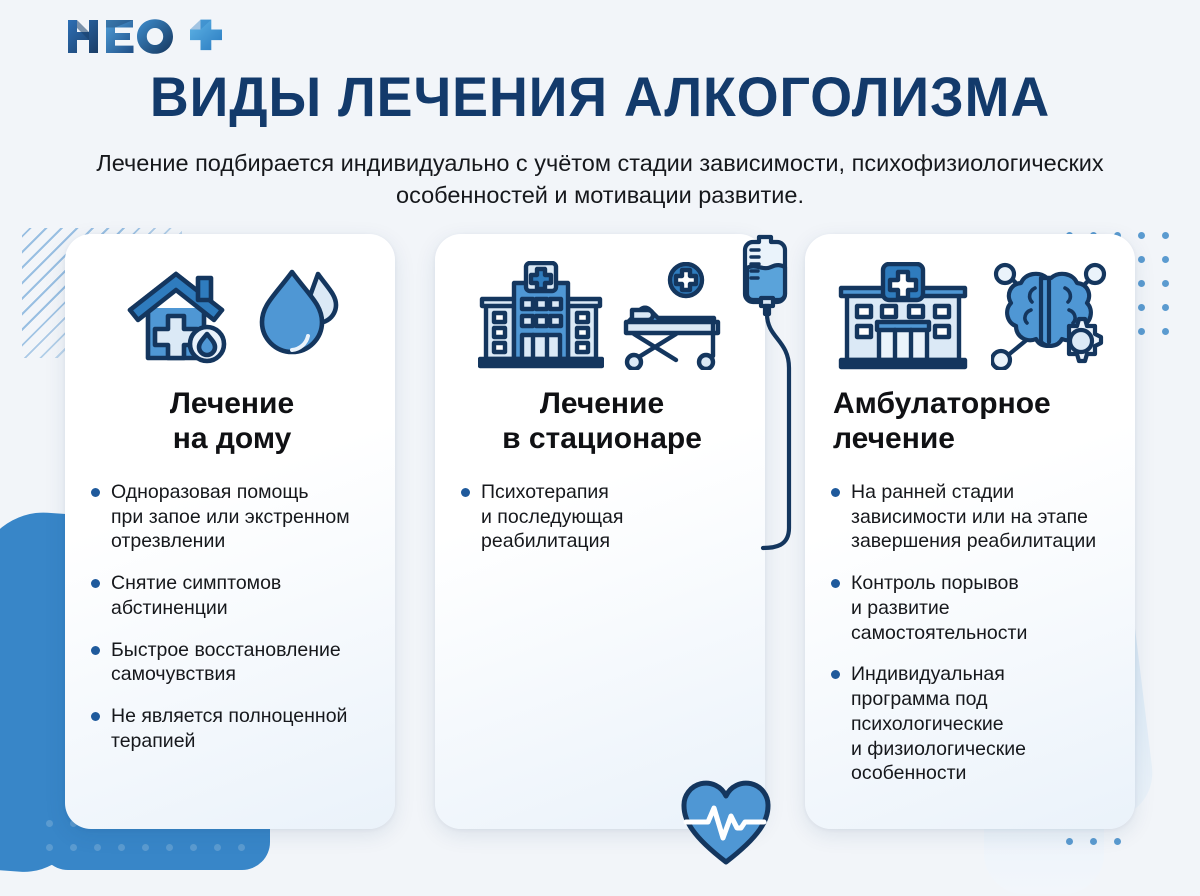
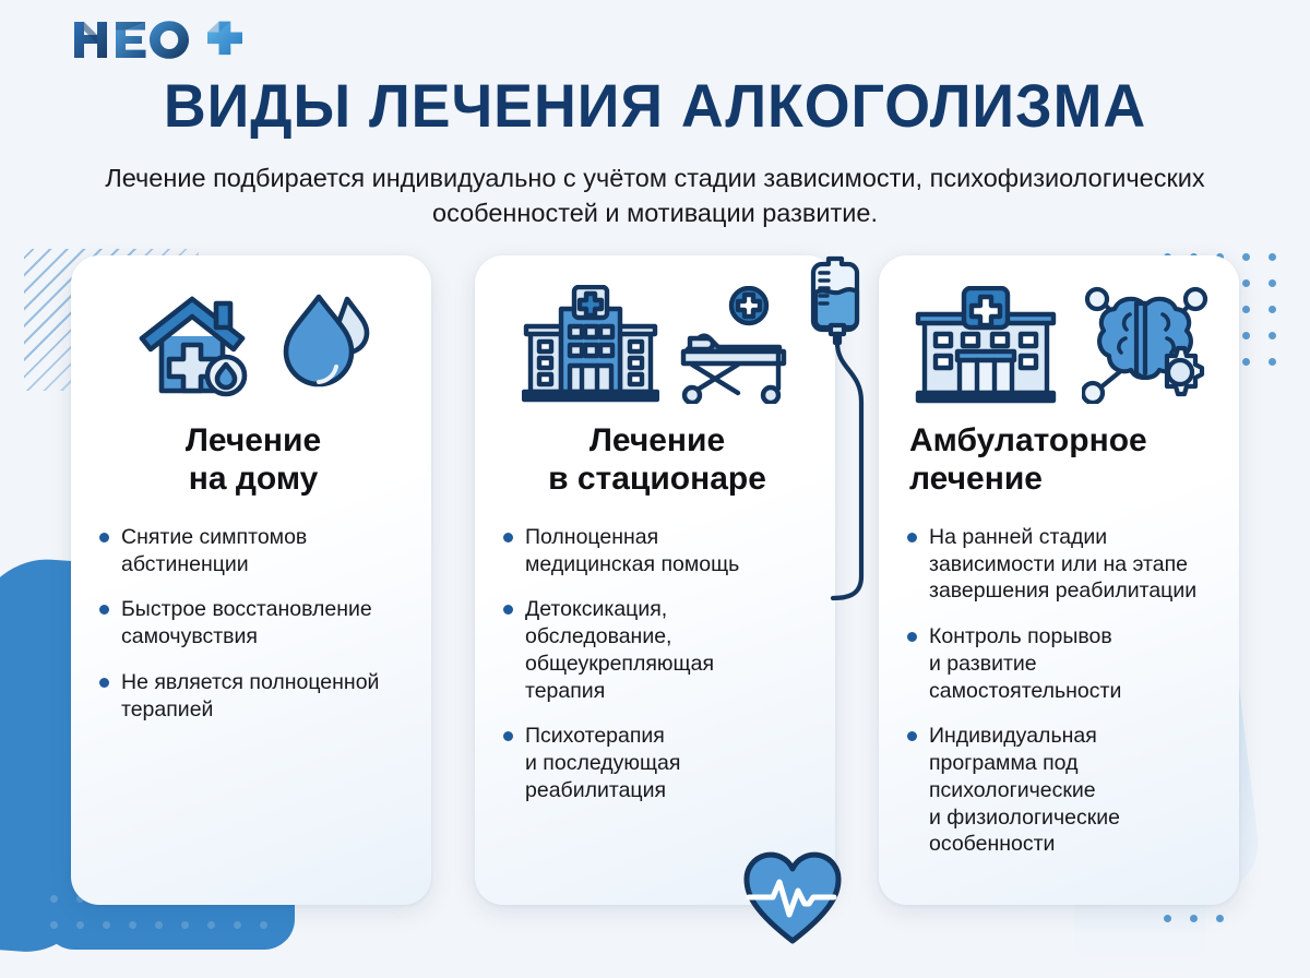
  ВИДЫ ЛЕЧЕНИЯ АЛКОГОЛИЗМА
  Лечение подбирается индивидуально с учётом стадии зависимости, психофизиологических особенностей и мотивации развитие.
  Лечение
  на дому
- Одноразовая помощь
- при запое или экстренном
- отрезвлении
  Снятие симптомов
  абстиненции
  Быстрое восстановление
  самочувствия
  Не является полноценной
  терапией
  Лечение
  в стационаре
+ Полноценная
+ медицинская помощь
+ Детоксикация,
+ обследование,
+ общеукрепляющая
+ терапия
  Психотерапия
  и последующая
  реабилитация
  Амбулаторное
  лечение
  На ранней стадии
  зависимости или на этапе
  завершения реабилитации
  Контроль порывов
  и развитие
  самостоятельности
  Индивидуальная
  программа под
  психологические
  и физиологические
  особенности
